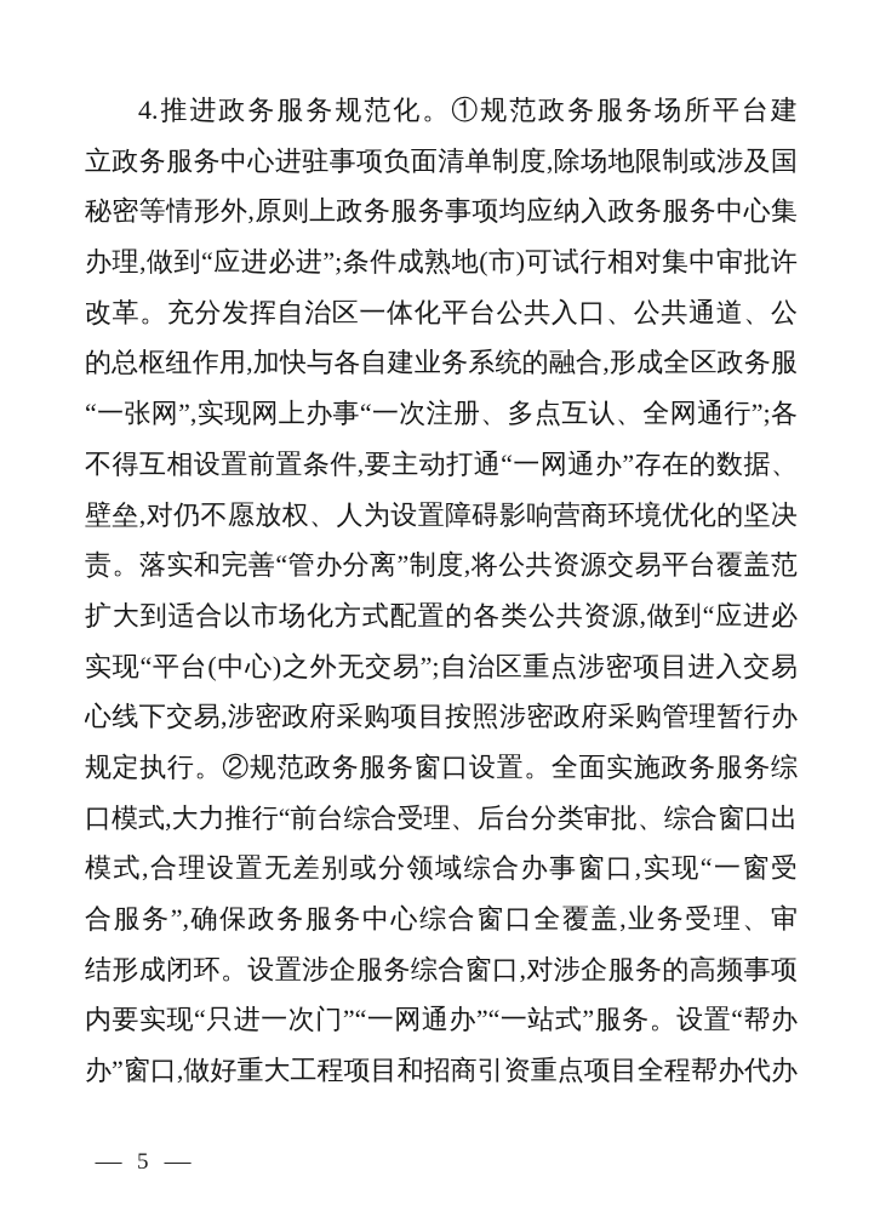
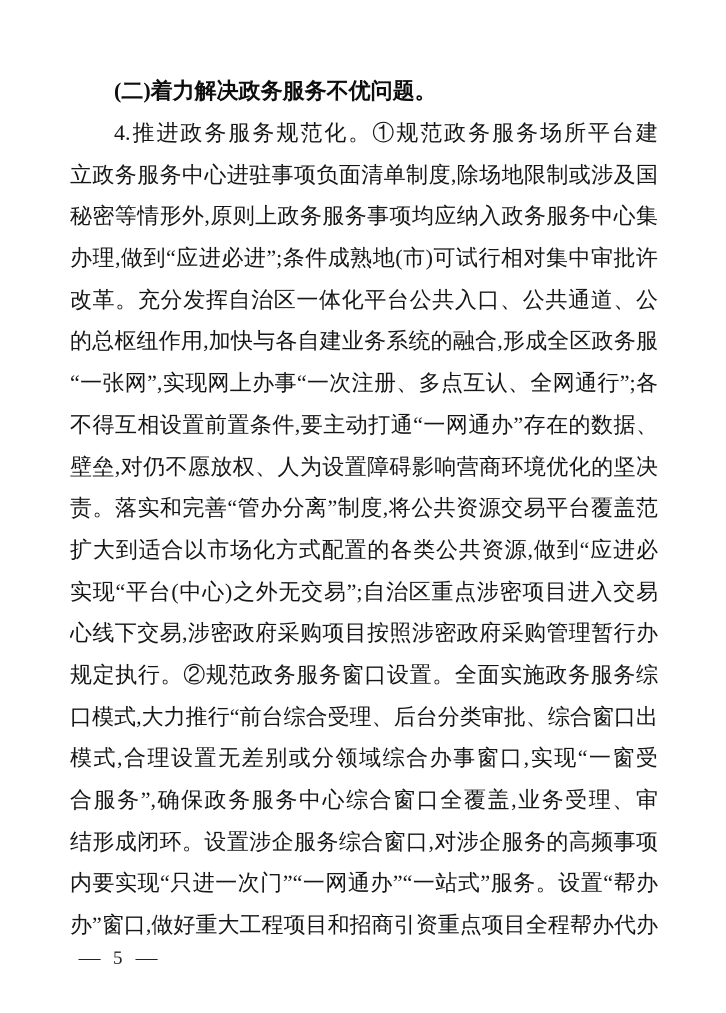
+ (二)着力解决政务服务不优问题。
  4.推进政务服务规范化。①规范政务服务场所平台建
  立政务服务中心进驻事项负面清单制度,除场地限制或涉及国
  秘密等情形外,原则上政务服务事项均应纳入政务服务中心集
  办理,做到“应进必进”;条件成熟地(市)可试行相对集中审批许
  改革。充分发挥自治区一体化平台公共入口、公共通道、公
  的总枢纽作用,加快与各自建业务系统的融合,形成全区政务服
  “一张网”,实现网上办事“一次注册、多点互认、全网通行”;各
  不得互相设置前置条件,要主动打通“一网通办”存在的数据、
  壁垒,对仍不愿放权、人为设置障碍影响营商环境优化的坚决
  责。落实和完善“管办分离”制度,将公共资源交易平台覆盖范
  扩大到适合以市场化方式配置的各类公共资源,做到“应进必
  实现“平台(中心)之外无交易”;自治区重点涉密项目进入交易
  心线下交易,涉密政府采购项目按照涉密政府采购管理暂行办
  规定执行。②规范政务服务窗口设置。全面实施政务服务综
  口模式,大力推行“前台综合受理、后台分类审批、综合窗口出
  模式,合理设置无差别或分领域综合办事窗口,实现“一窗受
  合服务”,确保政务服务中心综合窗口全覆盖,业务受理、审
  结形成闭环。设置涉企服务综合窗口,对涉企服务的高频事项
  内要实现“只进一次门”“一网通办”“一站式”服务。设置“帮办
  办”窗口,做好重大工程项目和招商引资重点项目全程帮办代办
  —
  5
  —
